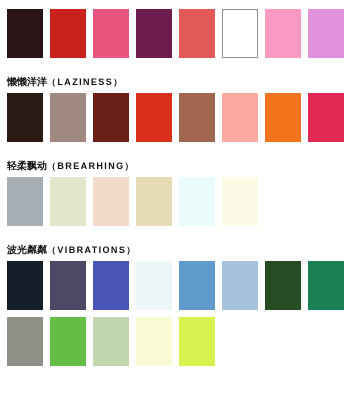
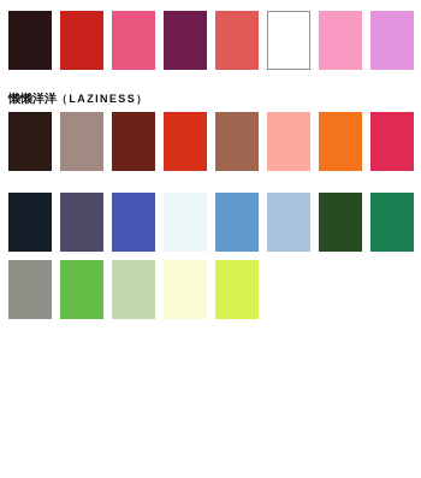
  懒懒洋洋（LAZINESS）
- 轻柔飘动（BREARHING）
- 波光粼粼（VIBRATIONS）
